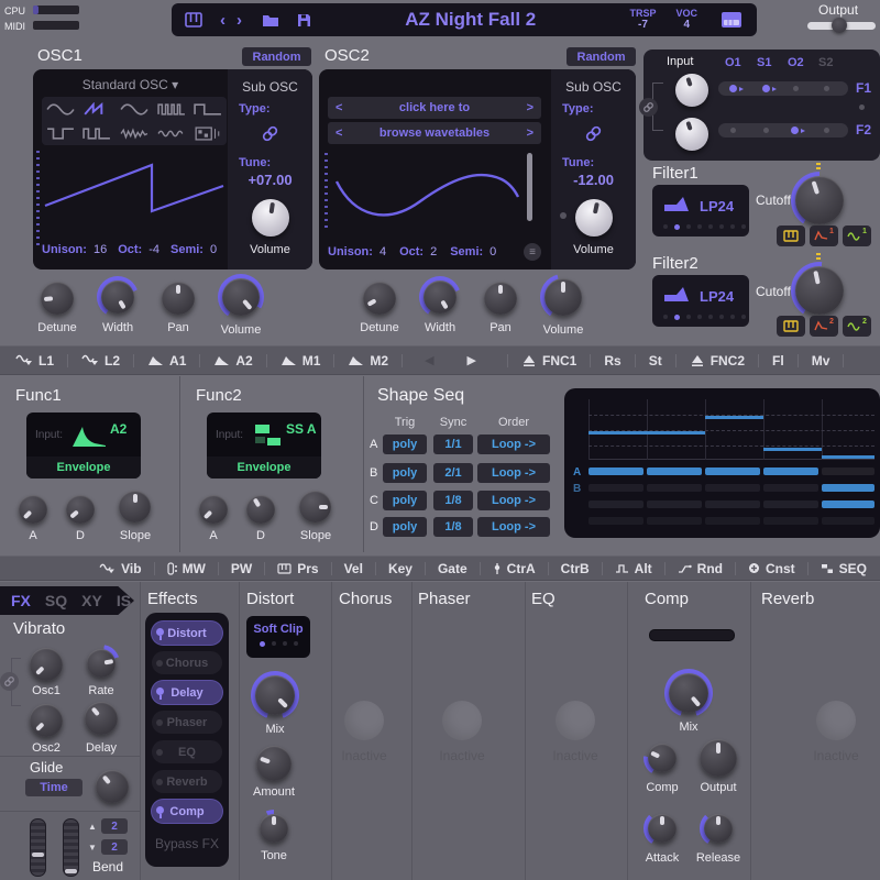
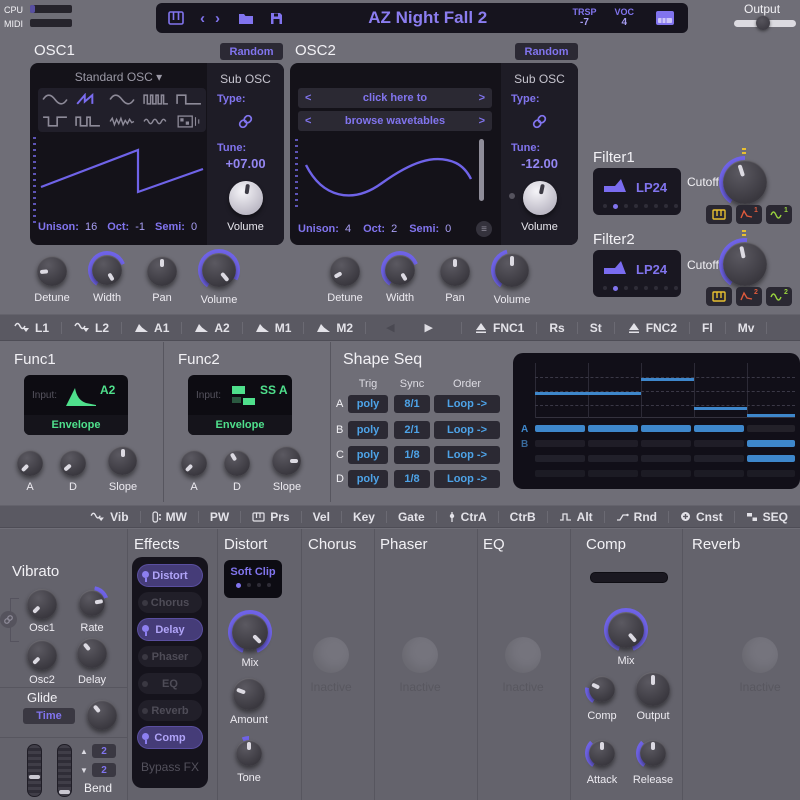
  CPU
  MIDI
  ‹
  ›
  AZ Night Fall 2
  TRSP
  -7
  VOC
  4
  Output
  OSC1
  Random
  Standard OSC ▾
  Unison:
  16
  Oct:
- -4
+ -1
  Semi:
  0
  Sub OSC
  Type:
  Tune:
  +07.00
  Volume
  Detune
  Width
  Pan
  Volume
  OSC2
  Random
  <
  click here to
  >
  <
  browse wavetables
  >
  Unison:
  4
  Oct:
  2
  Semi:
  0
  ≡
  Sub OSC
  Type:
  Tune:
  -12.00
  Volume
  Detune
  Width
  Pan
  Volume
- Input
- O1
- S1
- O2
- S2
- F1
- F2
  Filter1
  LP24
  Cutoff
  Filter2
  LP24
  Cutoff
  L1
  L2
  A1
  A2
  M1
  M2
  ▶
  FNC1
  Rs
  St
  FNC2
  Fl
  Mv
  Func1
  Input:
  A2
  Envelope
  A
  D
  Slope
  Func2
  Input:
  SS A
  Envelope
  A
  D
  Slope
  Shape Seq
  Trig
  Sync
  Order
  A
  poly
- 1/1
+ 8/1
  Loop ->
  B
  poly
  2/1
  Loop ->
  C
  poly
  1/8
  Loop ->
  D
  poly
  1/8
  Loop ->
  A
  B
  Vib
  MW
  PW
  Prs
  Vel
  Key
  Gate
  CtrA
  CtrB
  Alt
  Rnd
  Cnst
  SEQ
- FX
- SQ
- XY
- IS
  Vibrato
  Osc1
  Rate
  Osc2
  Delay
  Glide
  Time
  ▲
  2
  ▼
  2
  Bend
  Effects
  Distort
  Chorus
  Delay
  Phaser
  EQ
  Reverb
  Comp
  Bypass FX
  Distort
  Soft Clip
  Mix
  Amount
  Tone
  Chorus
  Phaser
  EQ
  Comp
  Mix
  Comp
  Output
  Attack
  Release
  Reverb
